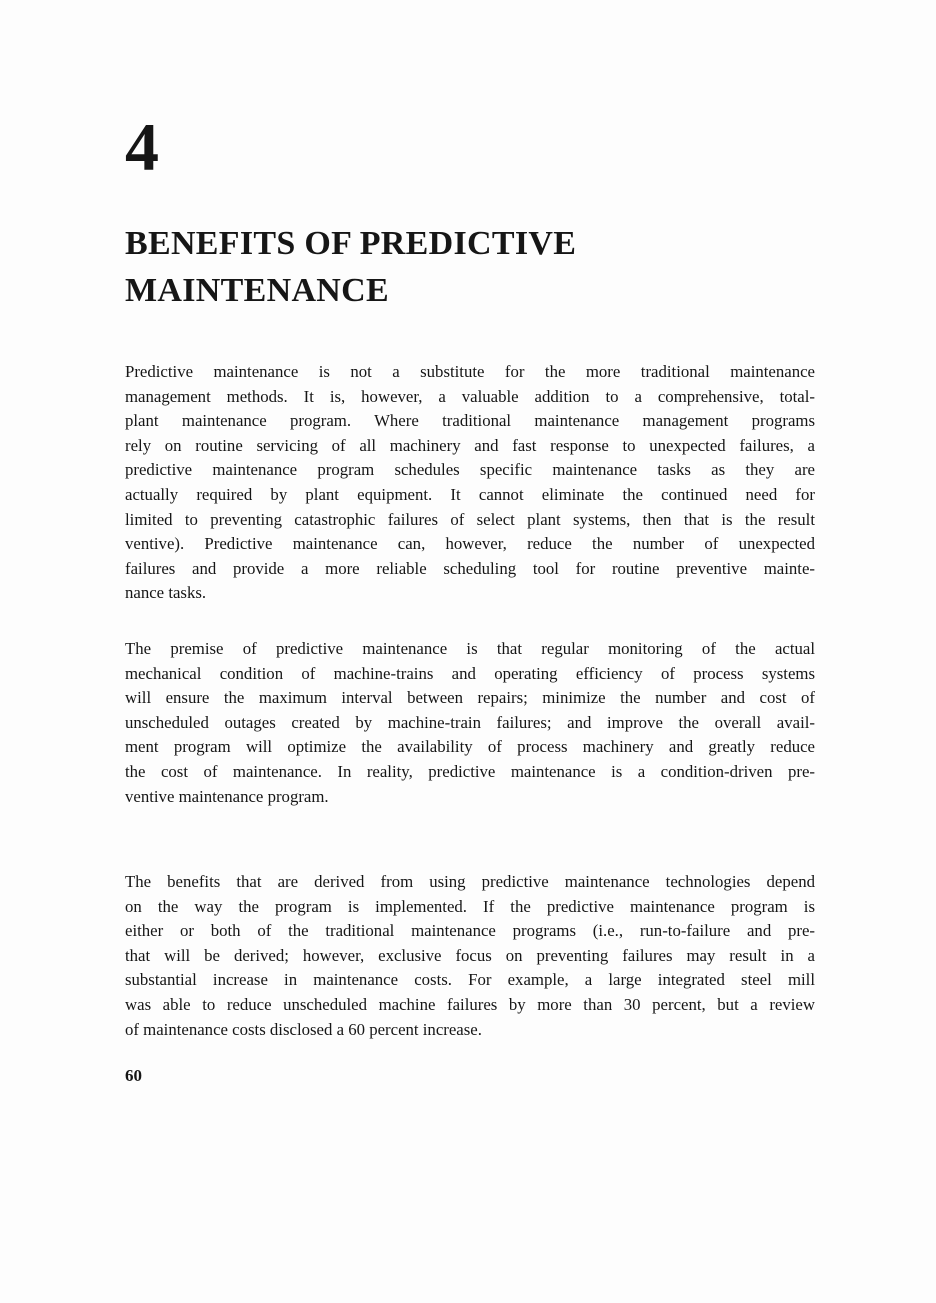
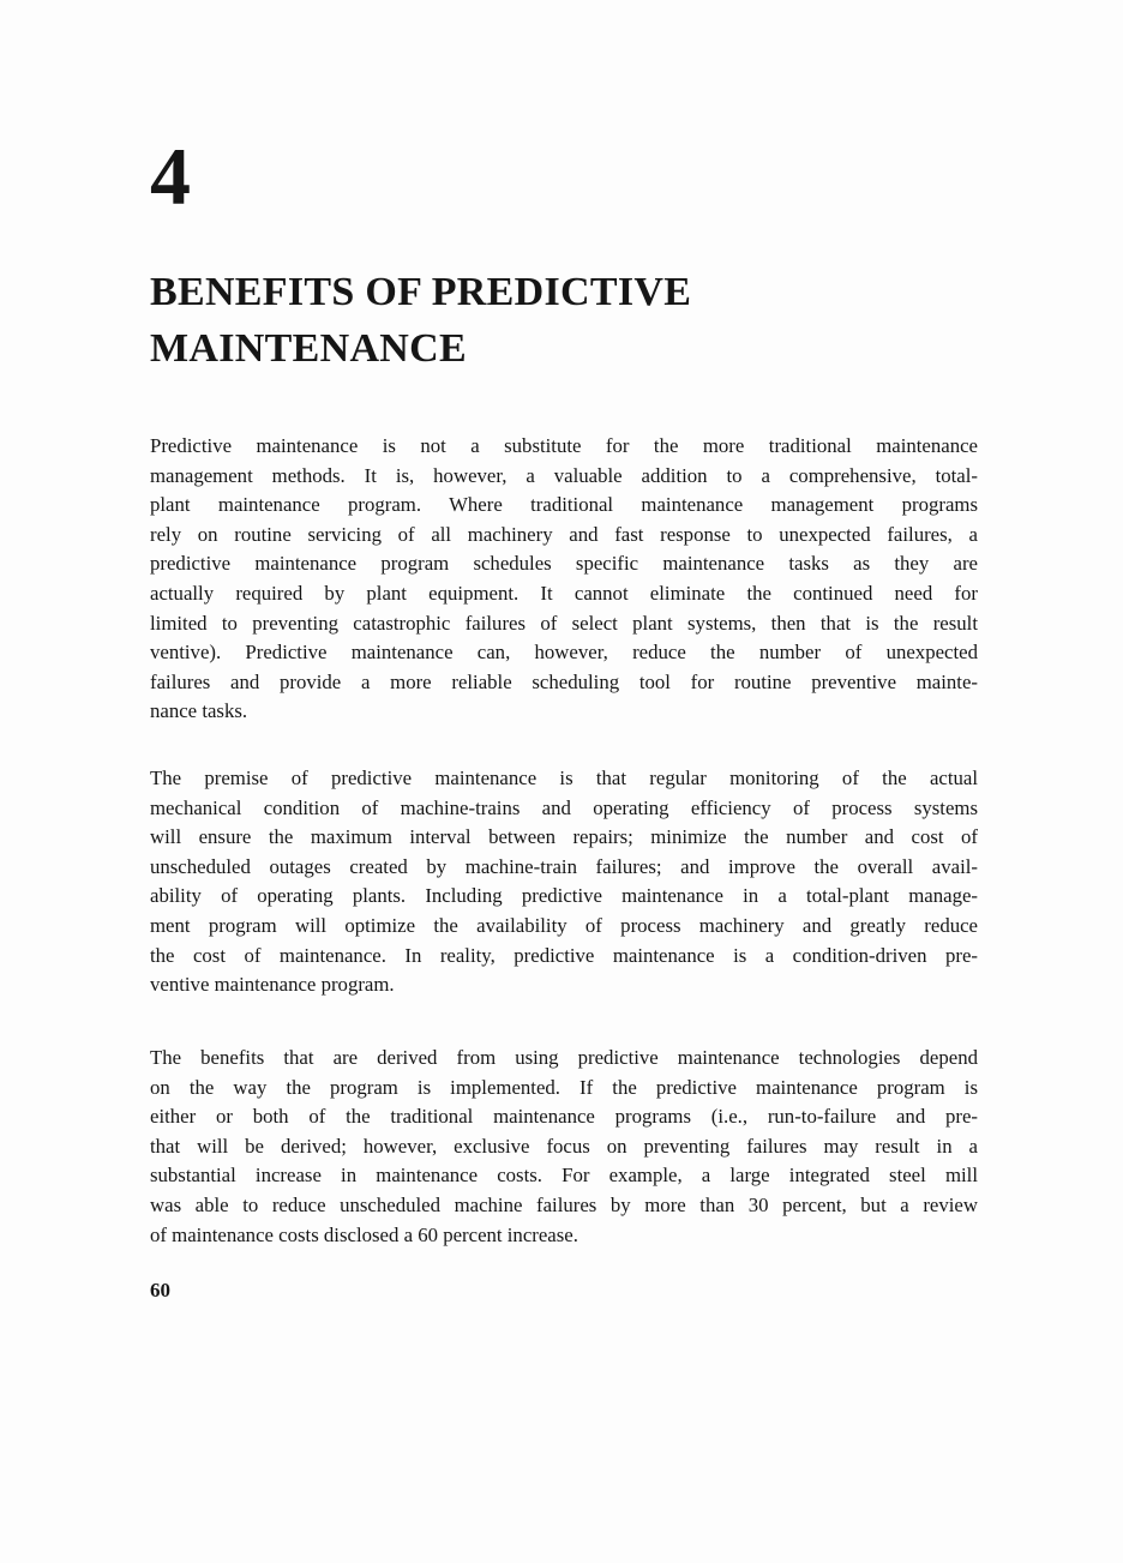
  4
  BENEFITS OF PREDICTIVE
  MAINTENANCE
  Predictive maintenance is not a substitute for the more traditional maintenance
  management methods. It is, however, a valuable addition to a comprehensive, total-
  plant maintenance program. Where traditional maintenance management programs
  rely on routine servicing of all machinery and fast response to unexpected failures, a
  predictive maintenance program schedules specific maintenance tasks as they are
  actually required by plant equipment. It cannot eliminate the continued need for
  limited to preventing catastrophic failures of select plant systems, then that is the result
  ventive). Predictive maintenance can, however, reduce the number of unexpected
  failures and provide a more reliable scheduling tool for routine preventive mainte-
  nance tasks.
  The premise of predictive maintenance is that regular monitoring of the actual
  mechanical condition of machine-trains and operating efficiency of process systems
  will ensure the maximum interval between repairs; minimize the number and cost of
  unscheduled outages created by machine-train failures; and improve the overall avail-
+ ability of operating plants. Including predictive maintenance in a total-plant manage-
  ment program will optimize the availability of process machinery and greatly reduce
  the cost of maintenance. In reality, predictive maintenance is a condition-driven pre-
  ventive maintenance program.
  The benefits that are derived from using predictive maintenance technologies depend
  on the way the program is implemented. If the predictive maintenance program is
  either or both of the traditional maintenance programs (i.e., run-to-failure and pre-
  that will be derived; however, exclusive focus on preventing failures may result in a
  substantial increase in maintenance costs. For example, a large integrated steel mill
  was able to reduce unscheduled machine failures by more than 30 percent, but a review
  of maintenance costs disclosed a 60 percent increase.
  60
